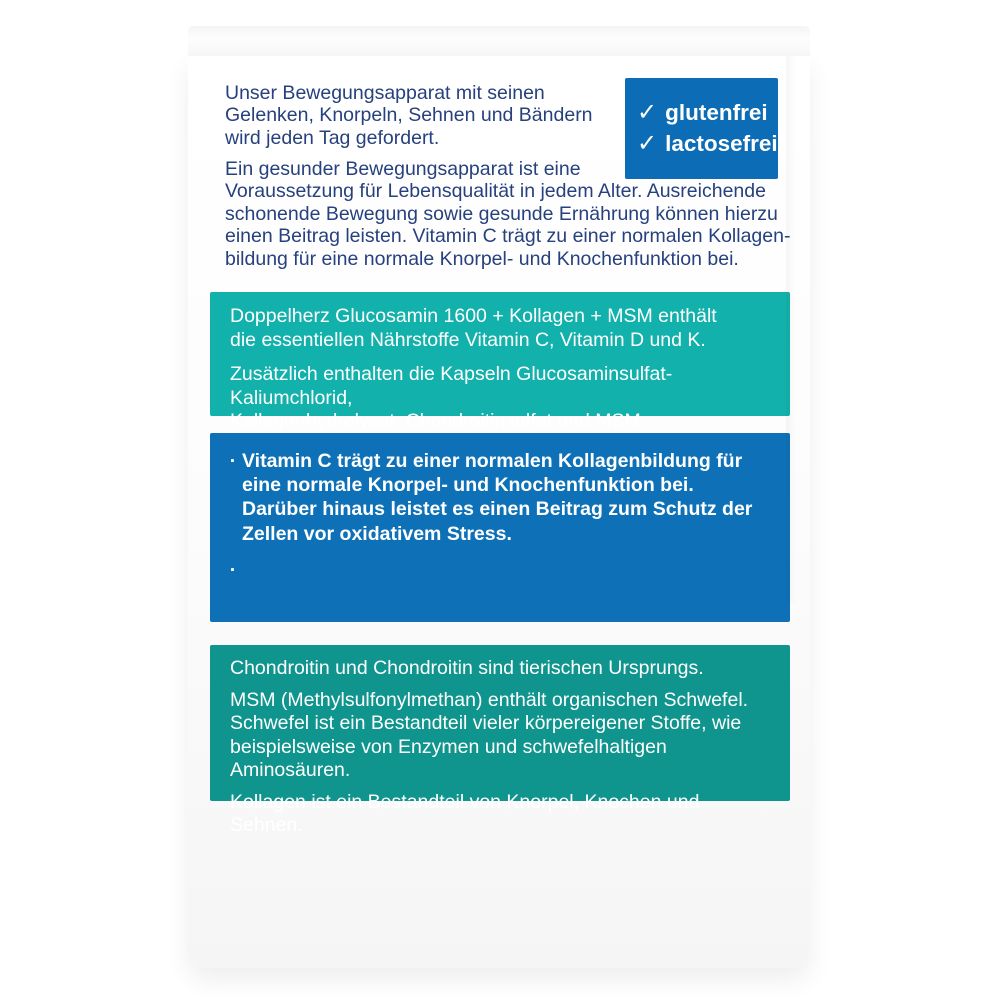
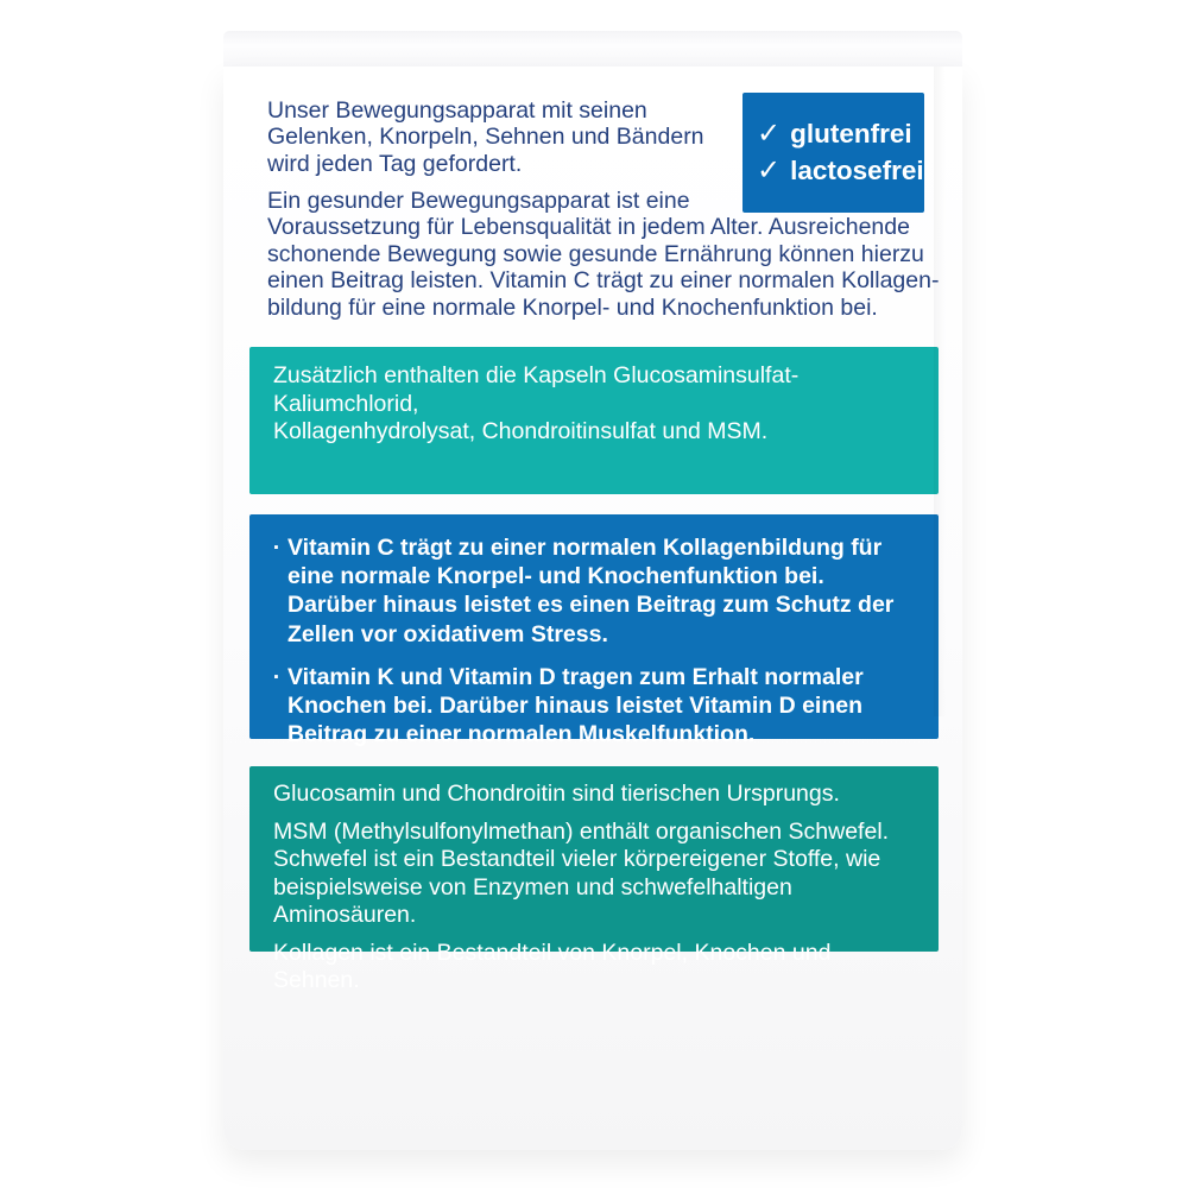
  ✓
  glutenfrei
  ✓
  lactosefrei
  Unser Bewegungsapparat mit seinen
  Gelenken, Knorpeln, Sehnen und Bändern
  wird jeden Tag gefordert.
  Ein gesunder Bewegungsapparat ist eine
  Voraussetzung für Lebensqualität in jedem Alter. Ausreichende
  schonende Bewegung sowie gesunde Ernährung können hierzu
  einen Beitrag leisten. Vitamin C trägt zu einer normalen Kollagen
  bildung für eine normale Knorpel- und Knochenfunktion bei.
- Doppelherz Glucosamin 1600 + Kollagen + MSM enthält
- die essentiellen Nährstoffe Vitamin C, Vitamin D und K.
  Zusätzlich enthalten die Kapseln Glucosaminsulfat-Kaliumchlorid,
  Kollagenhydrolysat, Chondroitinsulfat und MSM.
  ·
  Vitamin C trägt zu einer normalen Kollagenbildung für
  eine normale Knorpel- und Knochenfunktion bei.
  Darüber hinaus leistet es einen Beitrag zum Schutz der
  Zellen vor oxidativem Stress.
  ·
+ Vitamin K und Vitamin D tragen zum Erhalt normaler
+ Knochen bei. Darüber hinaus leistet Vitamin D einen
+ Beitrag zu einer normalen Muskelfunktion.
- Chondroitin und Chondroitin sind tierischen Ursprungs.
+ Glucosamin und Chondroitin sind tierischen Ursprungs.
  MSM (Methylsulfonylmethan) enthält organischen Schwefel.
  Schwefel ist ein Bestandteil vieler körpereigener Stoffe, wie
  beispielsweise von Enzymen und schwefelhaltigen Aminosäuren.
  Kollagen ist ein Bestandteil von Knorpel, Knochen und
